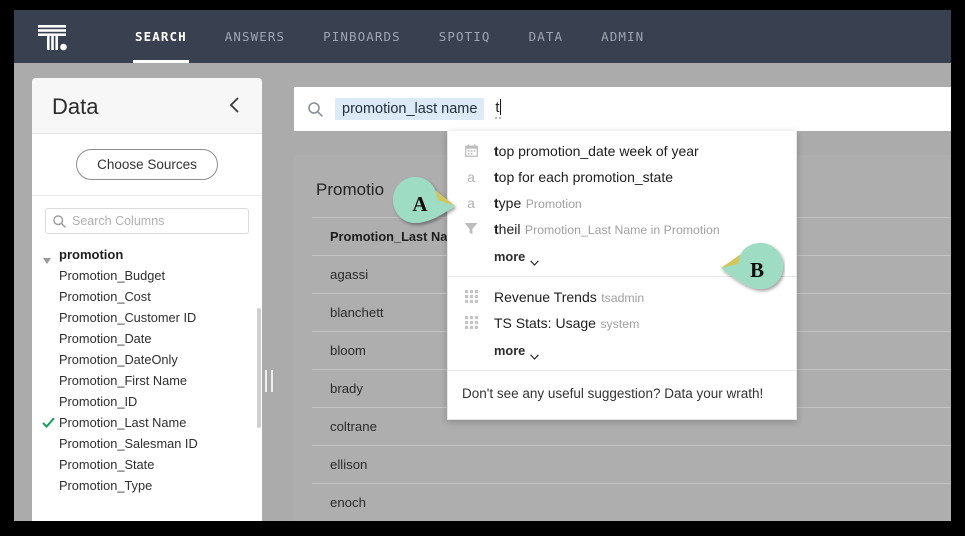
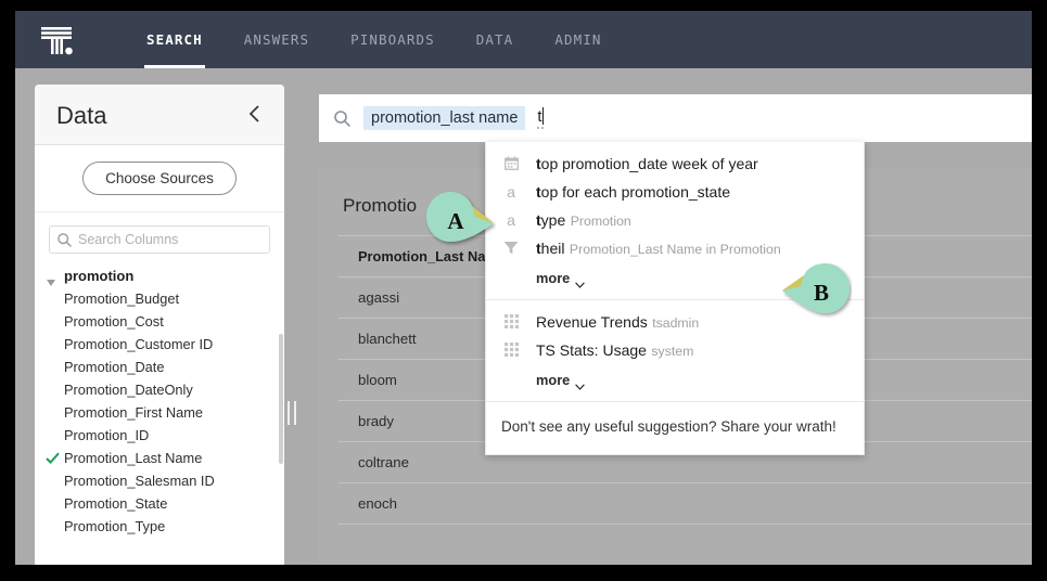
  SEARCH
  ANSWERS
  PINBOARDS
- SPOTIQ
  DATA
  ADMIN
  Data
  Choose Sources
  Search Columns
  promotion
  Promotion_Budget
  Promotion_Cost
  Promotion_Customer ID
  Promotion_Date
  Promotion_DateOnly
  Promotion_First Name
  Promotion_ID
  Promotion_Last Name
  Promotion_Salesman ID
  Promotion_State
  Promotion_Type
  Promotio
  Promotion_Last Na
  agassi
  blanchett
  bloom
  brady
  coltrane
- ellison
  enoch
  promotion_last name
  t
  top promotion_date week of year
  a
  top for each promotion_state
  a
  type Promotion
  theil Promotion_Last Name in Promotion
  more
  Revenue Trends tsadmin
  TS Stats: Usage system
  more
- Don't see any useful suggestion? Data your wrath!
+ Don't see any useful suggestion? Share your wrath!
  A
  B
